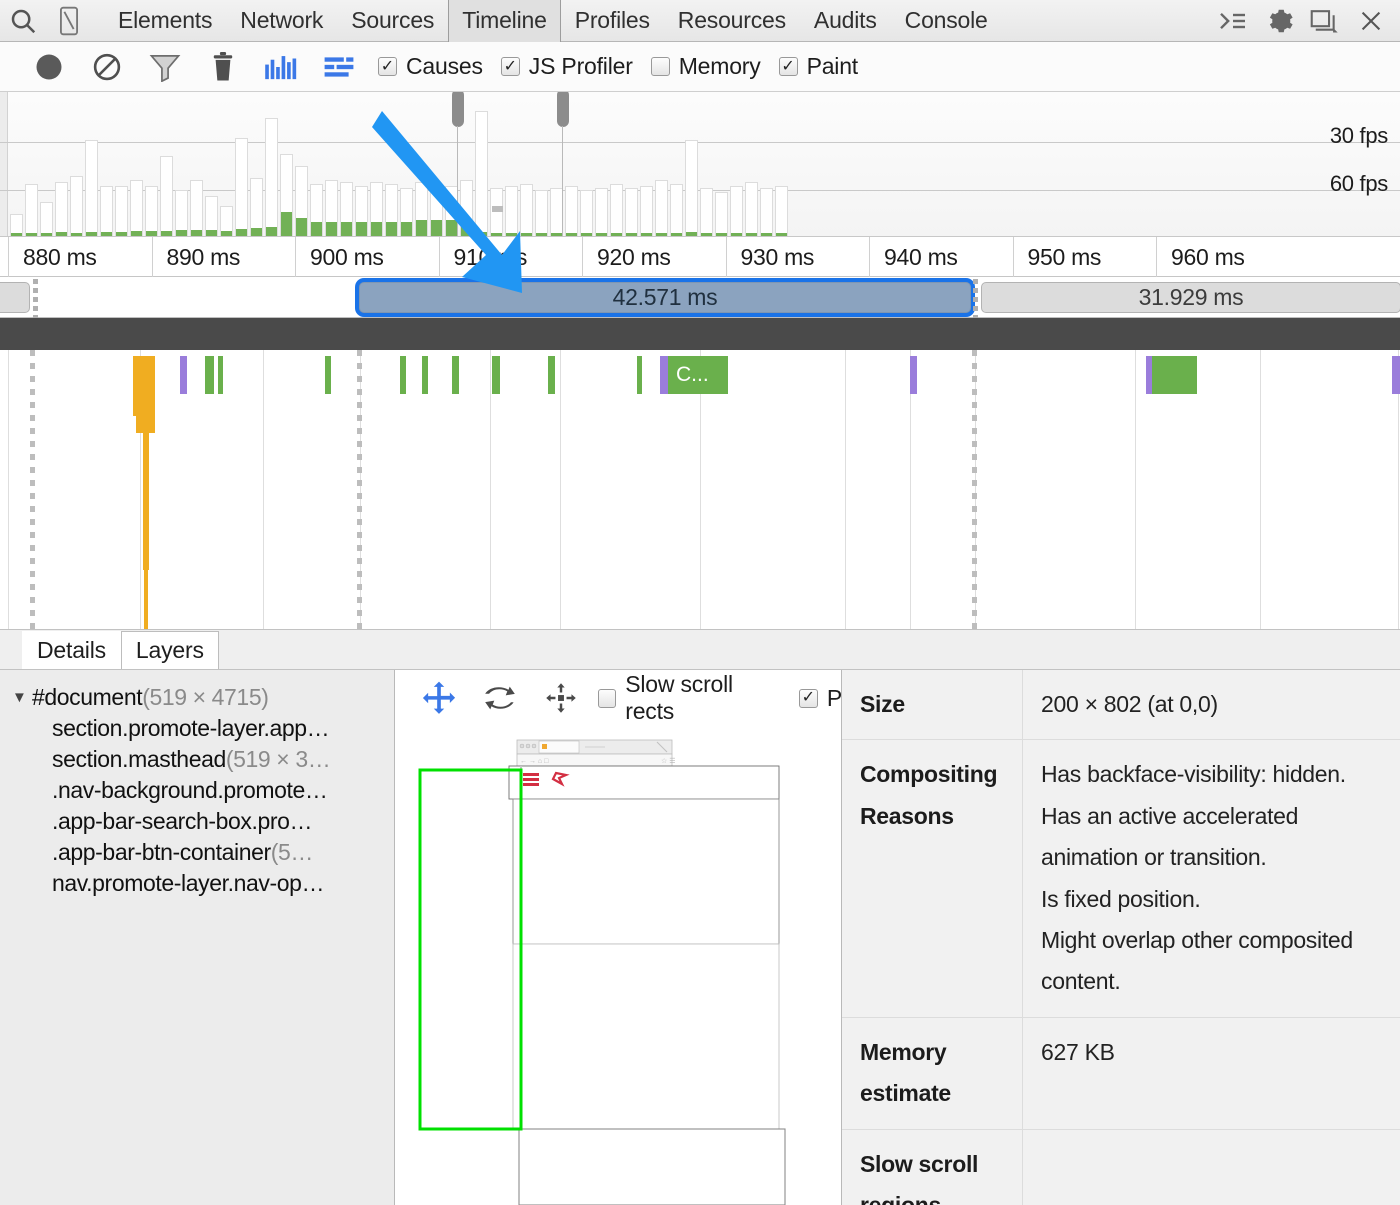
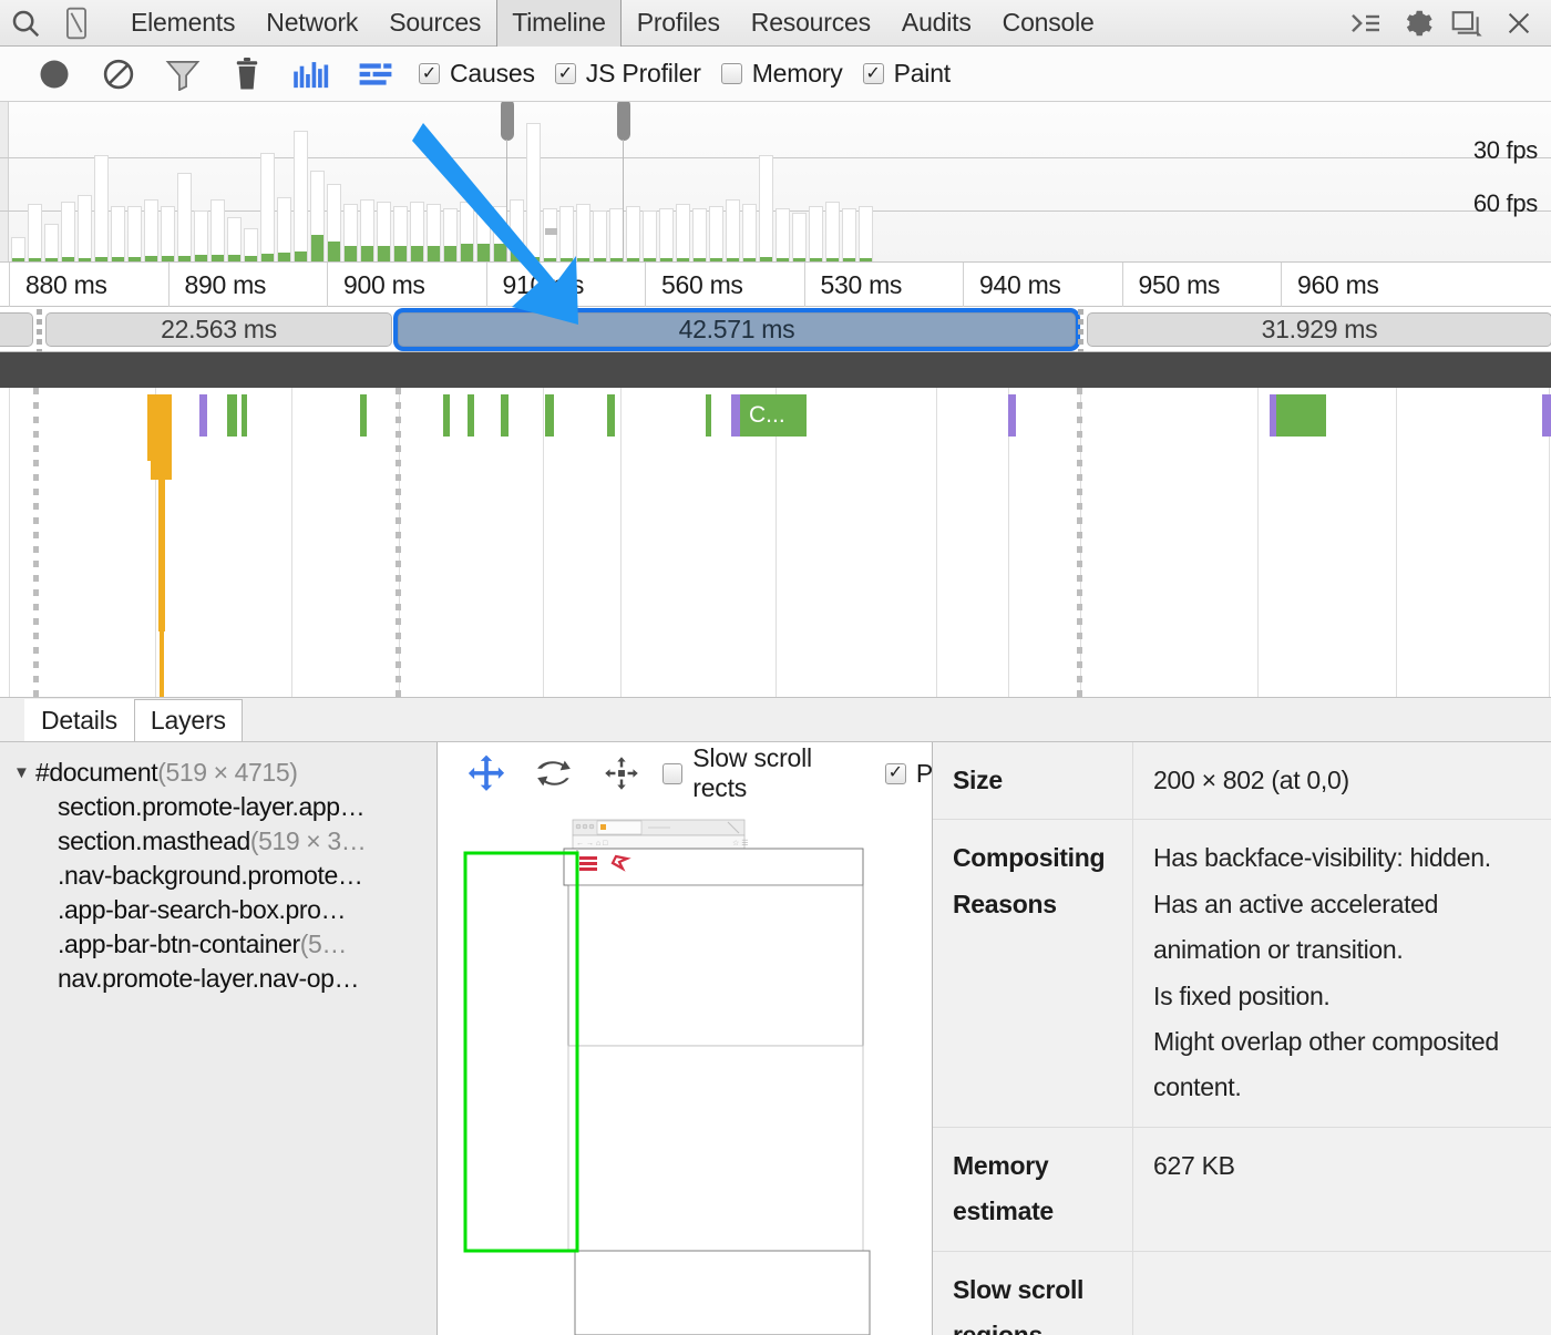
  Elements
  Network
  Sources
  Timeline
  Profiles
  Resources
  Audits
  Console
  ✓
  Causes
  ✓
  JS Profiler
  Memory
  ✓
  Paint
  30 fps
  60 fps
  880 ms
  890 ms
  900 ms
- 920 ms
+ 560 ms
- 930 ms
+ 530 ms
  940 ms
  950 ms
  960 ms
+ 22.563 ms
  42.571 ms
  31.929 ms
  C...
  Details
  Layers
  ▼
  #document
  (519 × 4715)
  section.promote-layer.app…
  section.masthead
  (519 × 3…
  .nav-background.promote…
  .app-bar-search-box.pro…
  .app-bar-btn-container
  (5…
  nav.promote-layer.nav-op…
  Slow scroll rects
  ✓
  P
  Size
  200 × 802 (at 0,0)
  Compositing Reasons
  Has backface-visibility: hidden.
  Has an active accelerated
  animation or transition.
  Is fixed position.
  Might overlap other composited
  content.
  Memory estimate
  627 KB
